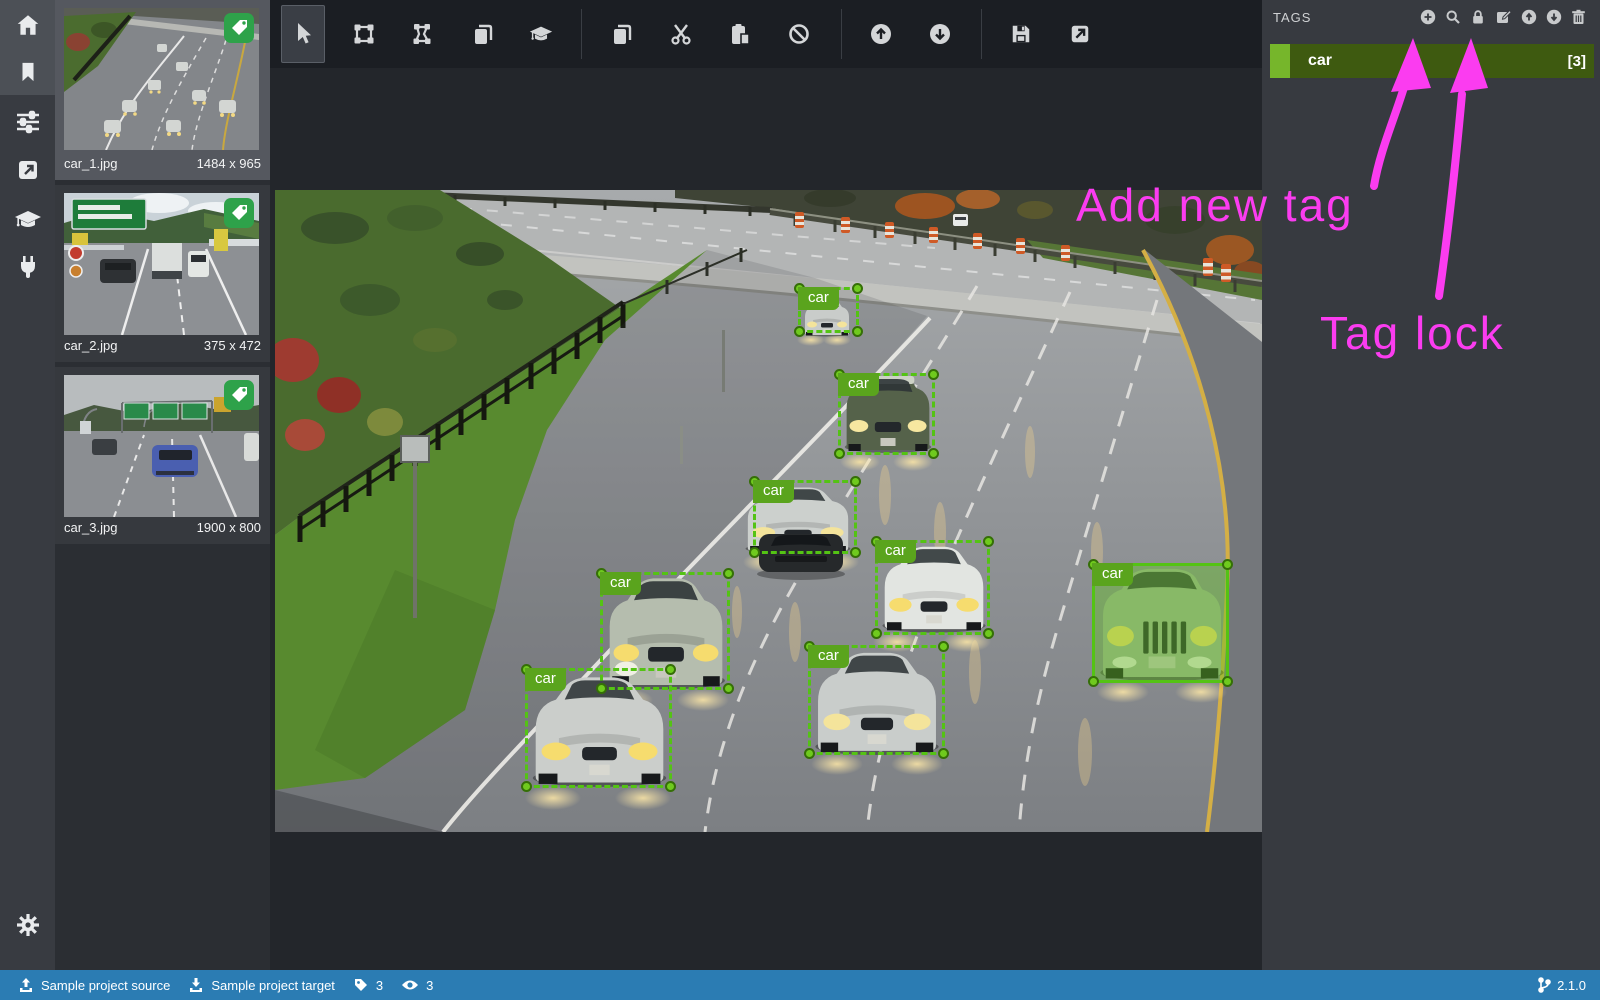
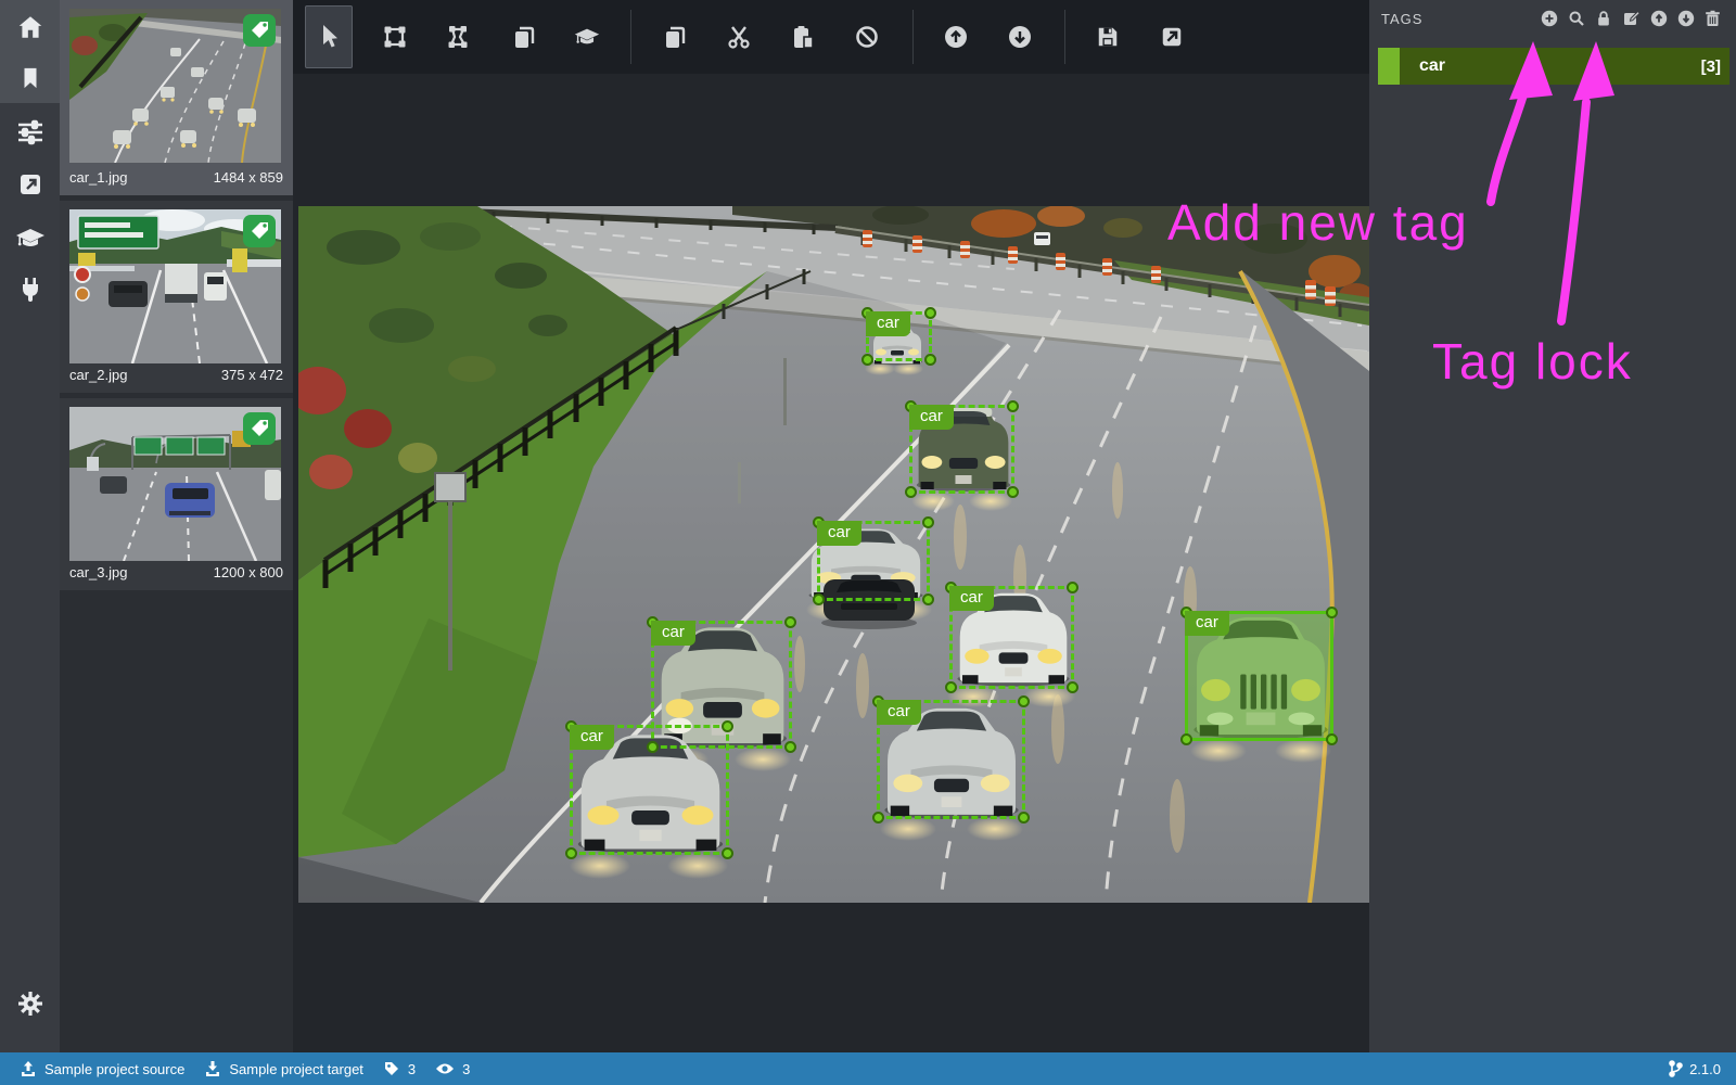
  car_1.jpg
- 1484 x 965
+ 1484 x 859
  car_2.jpg
  375 x 472
  car_3.jpg
- 1900 x 800
+ 1200 x 800
  car
  car
  car
  car
  car
  car
  car
  car
  TAGS
  car
  [3]
  Sample project source
  Sample project target
  3
  3
  2.1.0
  Add new tag
  Tag lock
